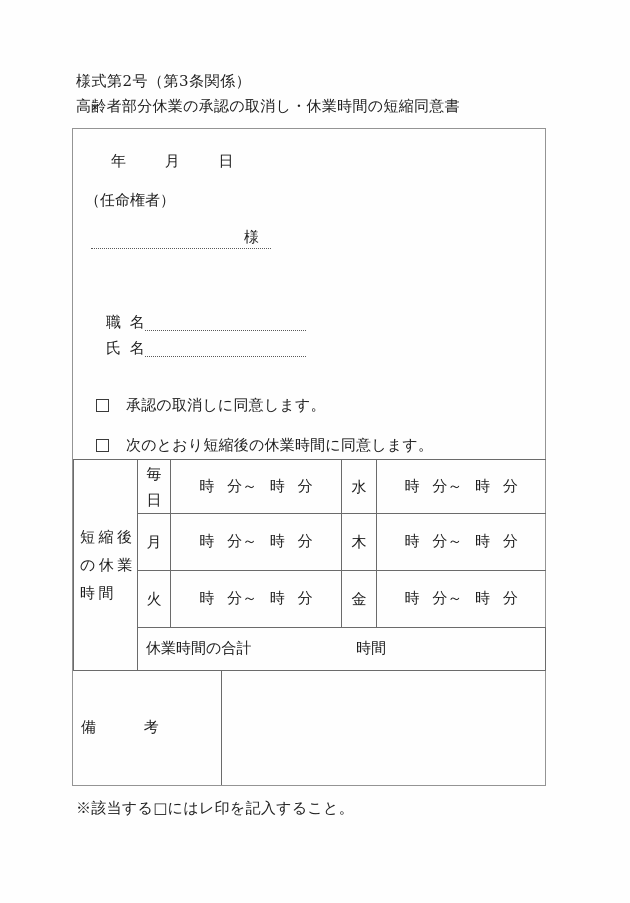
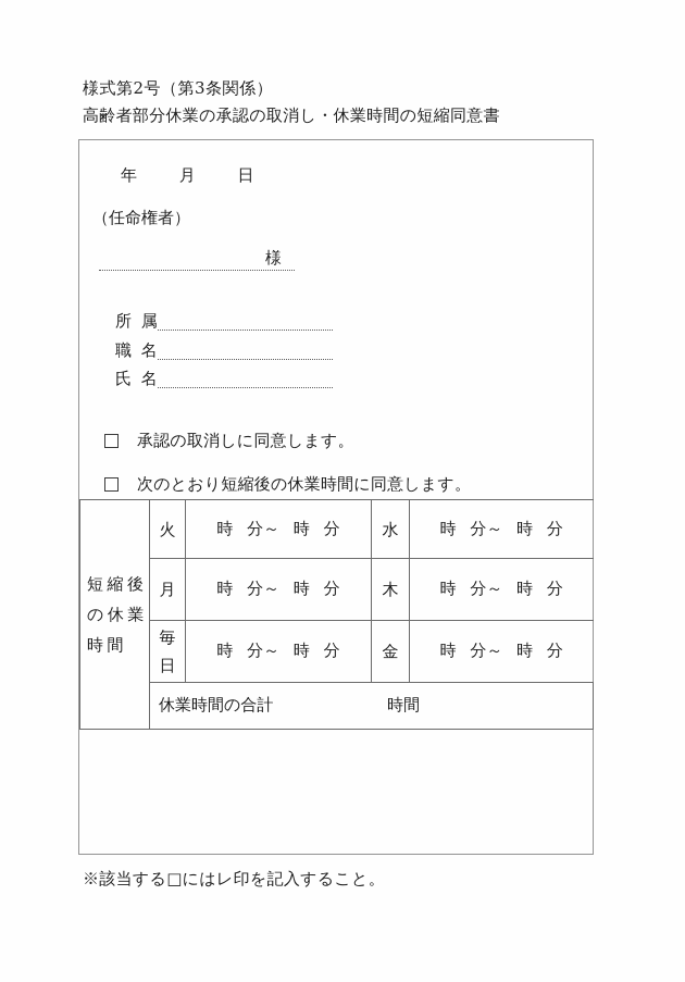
  様式第2号（第3条関係）
  高齢者部分休業の承認の取消し・休業時間の短縮同意書
  年 月 日
  （任命権者）
  様
+ 所 属
  職 名
  氏 名
  承認の取消しに同意します。
  次のとおり短縮後の休業時間に同意します。
- 短縮後の休業時間	毎日	時 分～ 時 分	水	時 分～ 時 分
+ 短縮後の休業時間	火	時 分～ 時 分	水	時 分～ 時 分
  月	時 分～ 時 分	木	時 分～ 時 分
- 火	時 分～ 時 分	金	時 分～ 時 分
+ 毎日	時 分～ 時 分	金	時 分～ 時 分
  休業時間の合計 時間
- 備 考
  ※該当する□にはレ印を記入すること。
